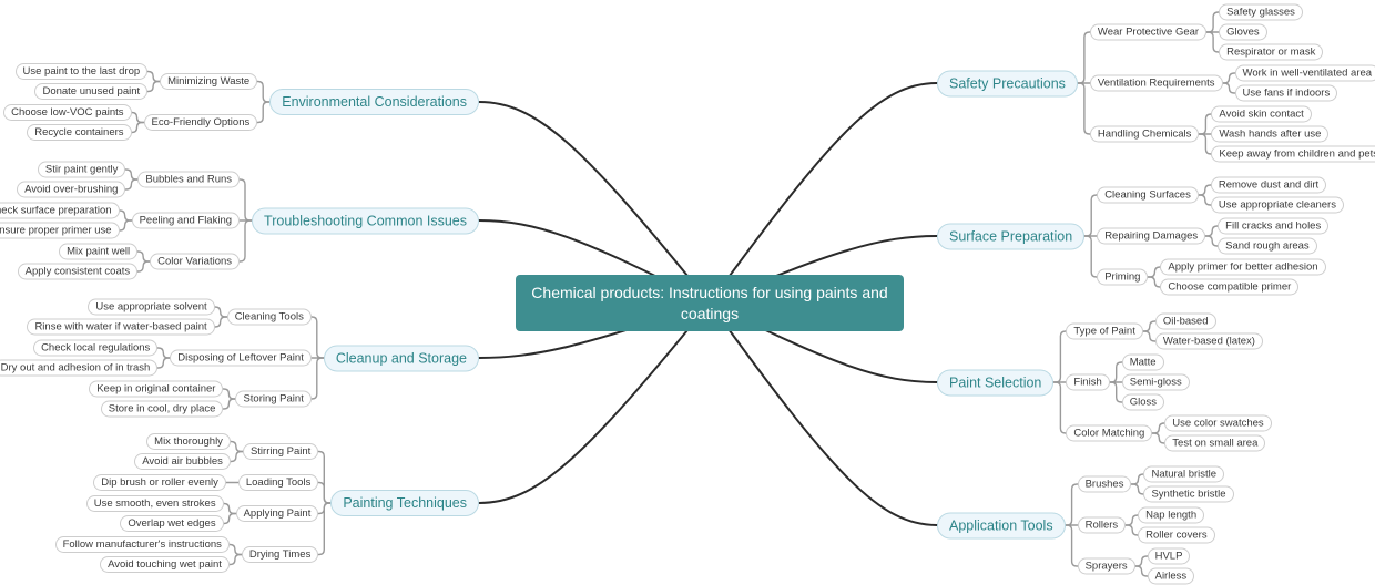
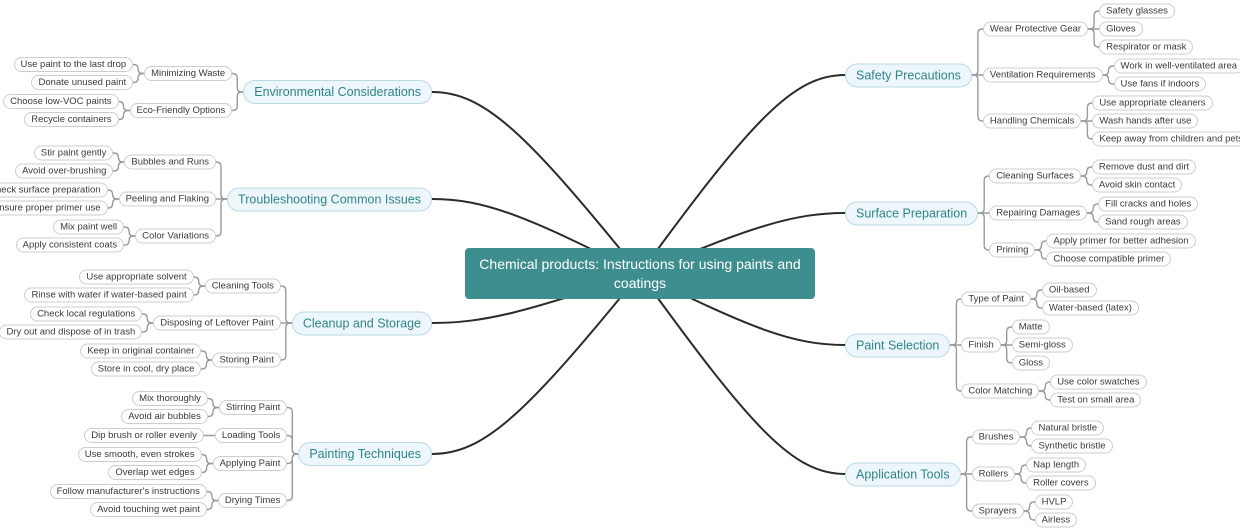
  Chemical products: Instructions for using paints and coatings
  Use paint to the last drop
  Donate unused paint
  Minimizing Waste
  Choose low-VOC paints
  Recycle containers
  Eco-Friendly Options
  Environmental Considerations
  Stir paint gently
  Avoid over-brushing
  Bubbles and Runs
  eck surface preparation
  nsure proper primer use
  Peeling and Flaking
  Mix paint well
  Apply consistent coats
  Color Variations
  Troubleshooting Common Issues
  Use appropriate solvent
  Rinse with water if water-based paint
  Cleaning Tools
  Check local regulations
- Dry out and adhesion of in trash
+ Dry out and dispose of in trash
  Disposing of Leftover Paint
  Keep in original container
  Store in cool, dry place
  Storing Paint
  Cleanup and Storage
  Mix thoroughly
  Avoid air bubbles
  Stirring Paint
  Dip brush or roller evenly
  Loading Tools
  Use smooth, even strokes
  Overlap wet edges
  Applying Paint
  Follow manufacturer's instructions
  Avoid touching wet paint
  Drying Times
  Painting Techniques
  Safety Precautions
  Wear Protective Gear
  Safety glasses
  Gloves
  Respirator or mask
  Ventilation Requirements
  Work in well-ventilated area
  Use fans if indoors
  Handling Chemicals
- Avoid skin contact
+ Use appropriate cleaners
  Wash hands after use
  Keep away from children and pet
  Surface Preparation
  Cleaning Surfaces
  Remove dust and dirt
- Use appropriate cleaners
+ Avoid skin contact
  Repairing Damages
  Fill cracks and holes
  Sand rough areas
  Priming
  Apply primer for better adhesion
  Choose compatible primer
  Paint Selection
  Type of Paint
  Oil-based
  Water-based (latex)
  Finish
  Matte
  Semi-gloss
  Gloss
  Color Matching
  Use color swatches
  Test on small area
  Application Tools
  Brushes
  Natural bristle
  Synthetic bristle
  Rollers
  Nap length
  Roller covers
  Sprayers
  HVLP
  Airless
